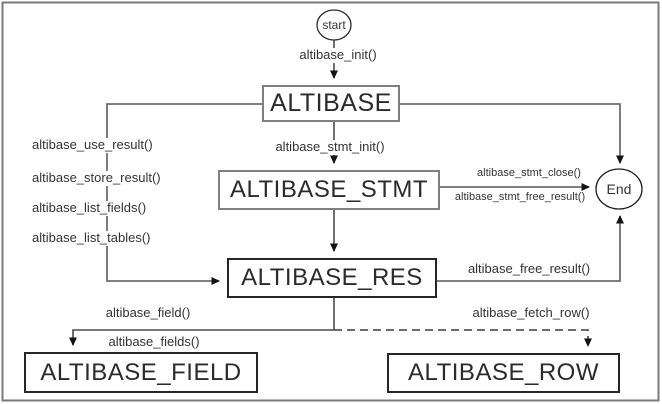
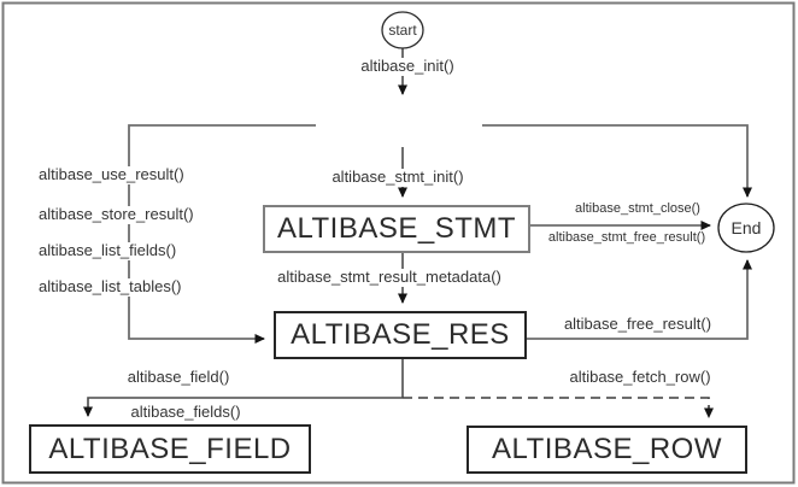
  start
  End
- ALTIBASE
  ALTIBASE_STMT
  ALTIBASE_RES
  ALTIBASE_FIELD
  ALTIBASE_ROW
  altibase_init()
  altibase_stmt_init()
+ altibase_stmt_result_metadata()
  altibase_use_result()
  altibase_store_result()
  altibase_list_fields()
  altibase_list_tables()
  altibase_stmt_close()
  altibase_stmt_free_result()
  altibase_free_result()
  altibase_field()
  altibase_fields()
  altibase_fetch_row()
